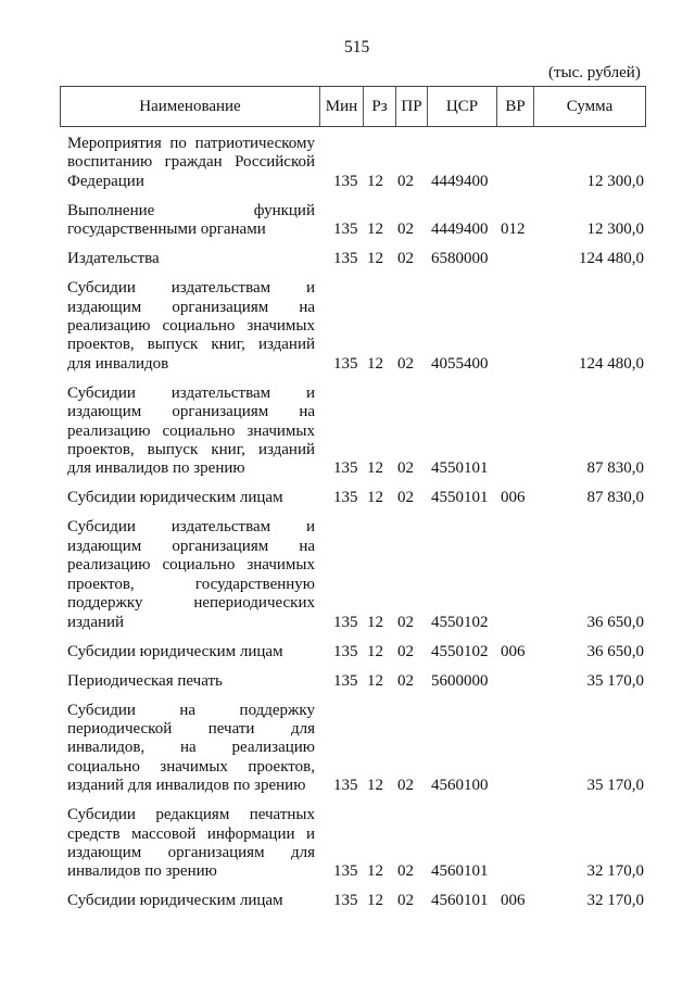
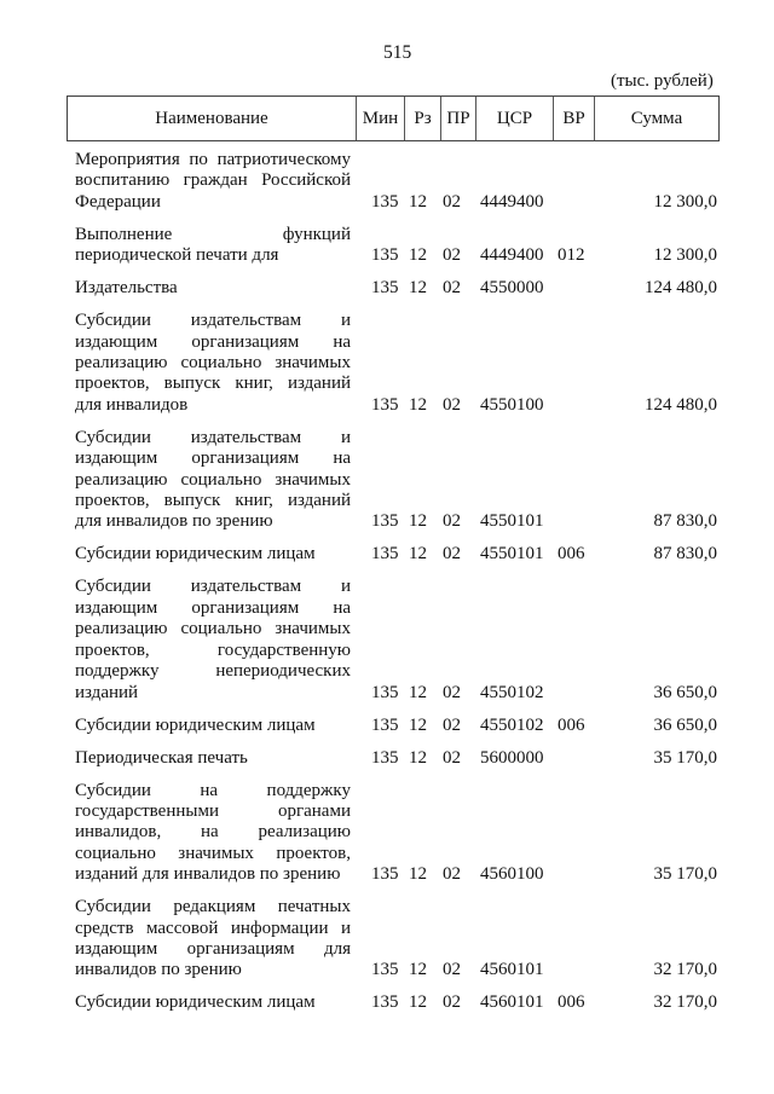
  515
  (тыс. рублей)
  Наименование
  Мин
  Рз
  ПР
  ЦСР
  ВР
  Сумма
  Мероприятия по патриотическому
  воспитанию граждан Российской
  Федерации
  135
  12
  02
  4449400
  12 300,0
  Выполнение функций
- государственными органами
+ периодической печати для
  135
  12
  02
  4449400
  012
  12 300,0
  Издательства
  135
  12
  02
- 6580000
+ 4550000
  124 480,0
  Субсидии издательствам и
  издающим организациям на
  реализацию социально значимых
  проектов, выпуск книг, изданий
  для инвалидов
  135
  12
  02
- 4055400
+ 4550100
  124 480,0
  Субсидии издательствам и
  издающим организациям на
  реализацию социально значимых
  проектов, выпуск книг, изданий
  для инвалидов по зрению
  135
  12
  02
  4550101
  87 830,0
  Субсидии юридическим лицам
  135
  12
  02
  4550101
  006
  87 830,0
  Субсидии издательствам и
  издающим организациям на
  реализацию социально значимых
  проектов, государственную
  поддержку непериодических
  изданий
  135
  12
  02
  4550102
  36 650,0
  Субсидии юридическим лицам
  135
  12
  02
  4550102
  006
  36 650,0
  Периодическая печать
  135
  12
  02
  5600000
  35 170,0
  Субсидии на поддержку
- периодической печати для
+ государственными органами
  инвалидов, на реализацию
  социально значимых проектов,
  изданий для инвалидов по зрению
  135
  12
  02
  4560100
  35 170,0
  Субсидии редакциям печатных
  средств массовой информации и
  издающим организациям для
  инвалидов по зрению
  135
  12
  02
  4560101
  32 170,0
  Субсидии юридическим лицам
  135
  12
  02
  4560101
  006
  32 170,0
